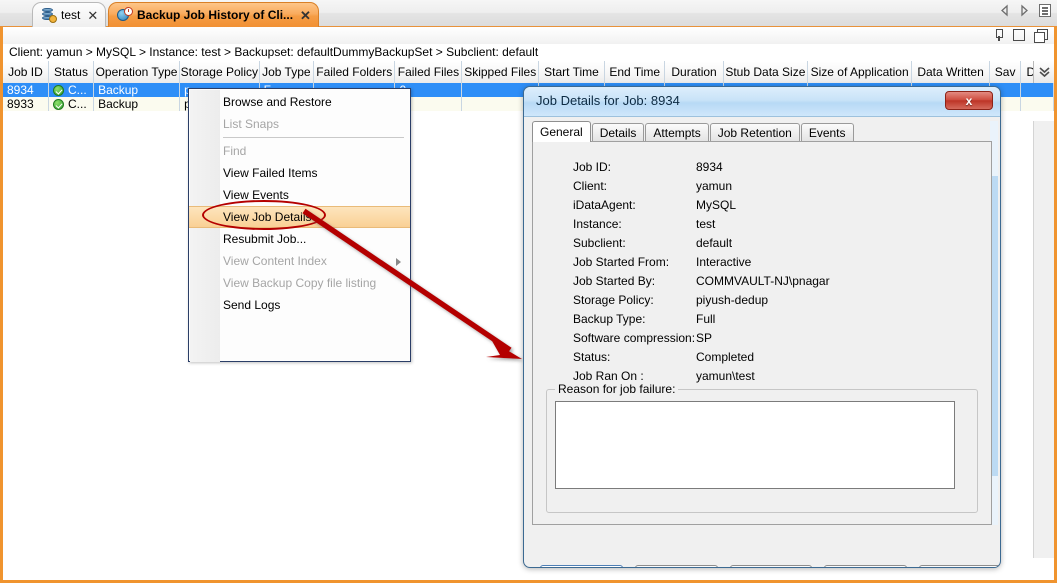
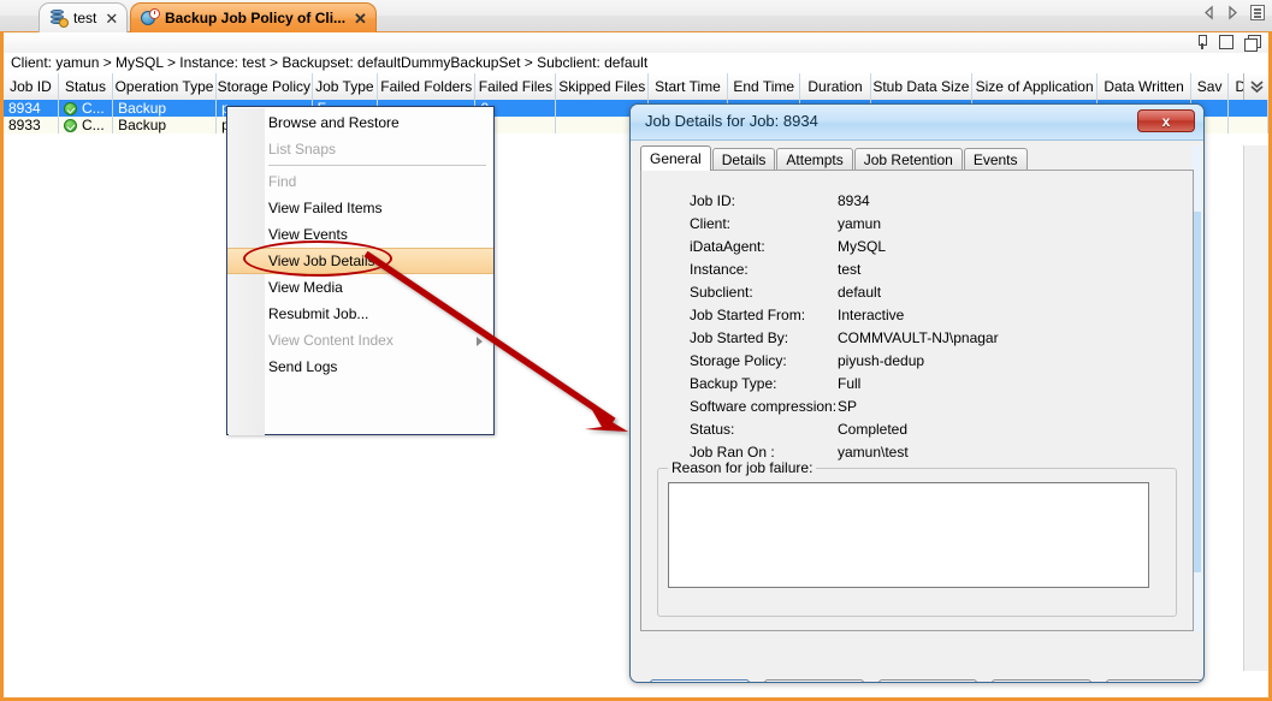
  test
  ✕
- Backup Job History of Cli...
+ Backup Job Policy of Cli...
  ✕
  Client: yamun > MySQL > Instance: test > Backupset: defaultDummyBackupSet > Subclient: default
  Job ID
  Status
  Operation Type
  Storage Policy
  Job Type
  Failed Folders
  Failed Files
  Skipped Files
  Start Time
  End Time
  Duration
  Stub Data Size
  Size of Application
  Data Written
  Sav
  8934
  C...
  Backup
  8933
  C...
  Backup
  Browse and Restore
  List Snaps
  Find
  View Failed Items
  View Events
  View Job Detail
+ View Media
  Resubmit Job...
  View Content Index
- View Backup Copy file listing
  Send Logs
  Job Details for Job: 8934
  x
  General
  Details
  Attempts
  Job Retention
  Events
  Job ID:
  8934
  Client:
  yamun
  iDataAgent:
  MySQL
  Instance:
  test
  Subclient:
  default
  Job Started From:
  Interactive
  Job Started By:
  COMMVAULT-NJ\pnagar
  Storage Policy:
  piyush-dedup
  Backup Type:
  Full
  Software compression:
  SP
  Status:
  Completed
  Job Ran On :
  yamun\test
  Reason for job failure:
